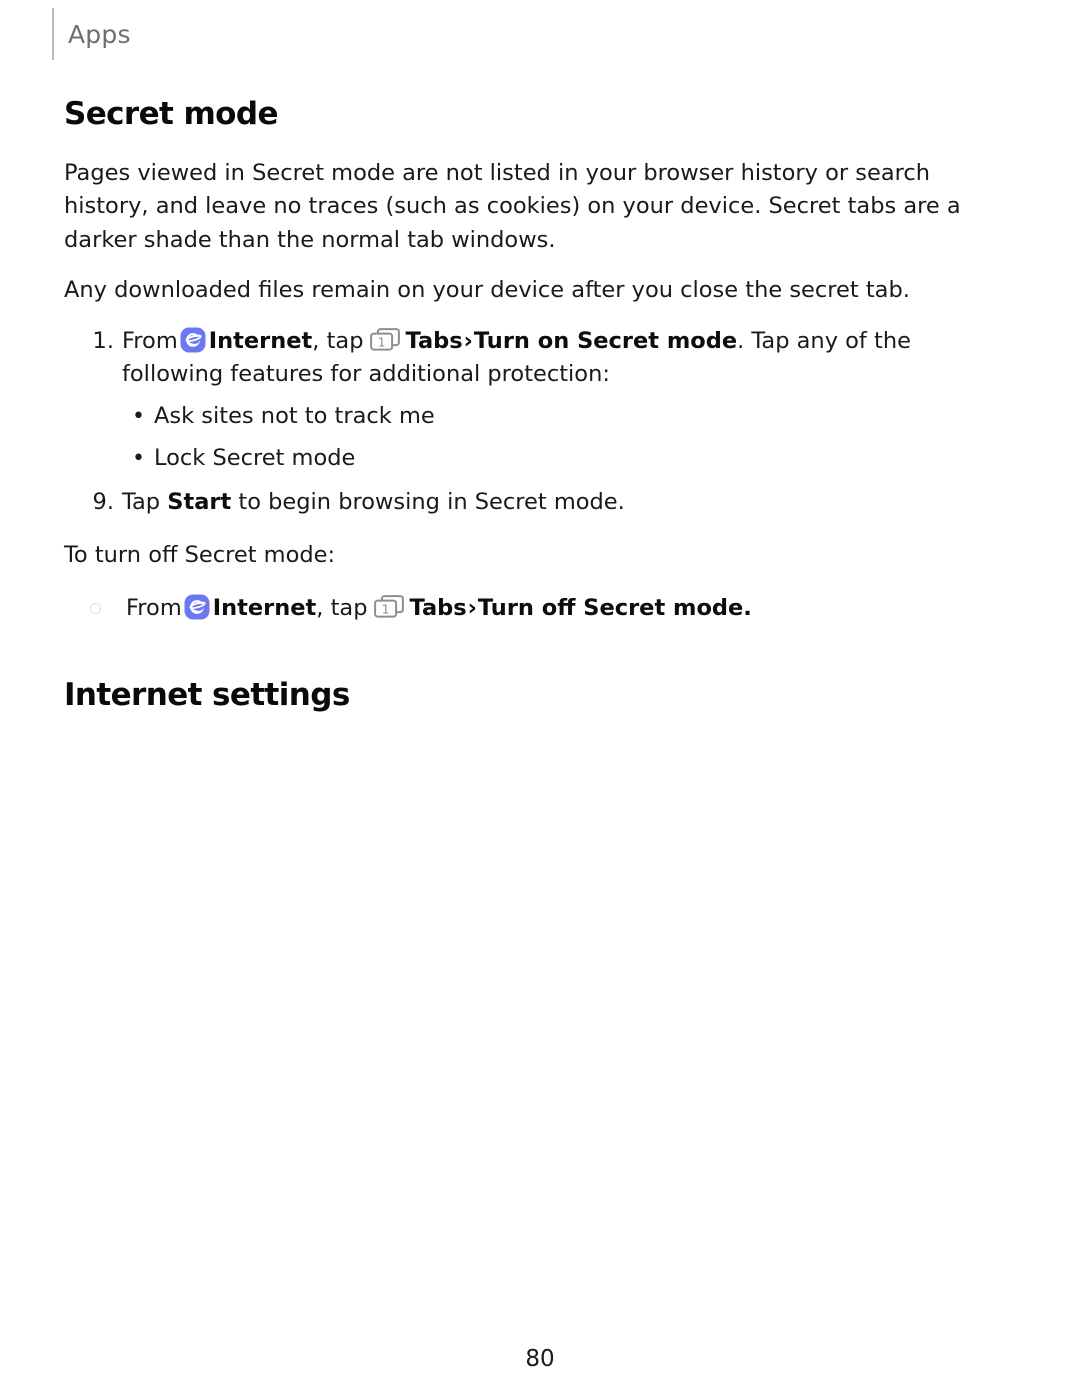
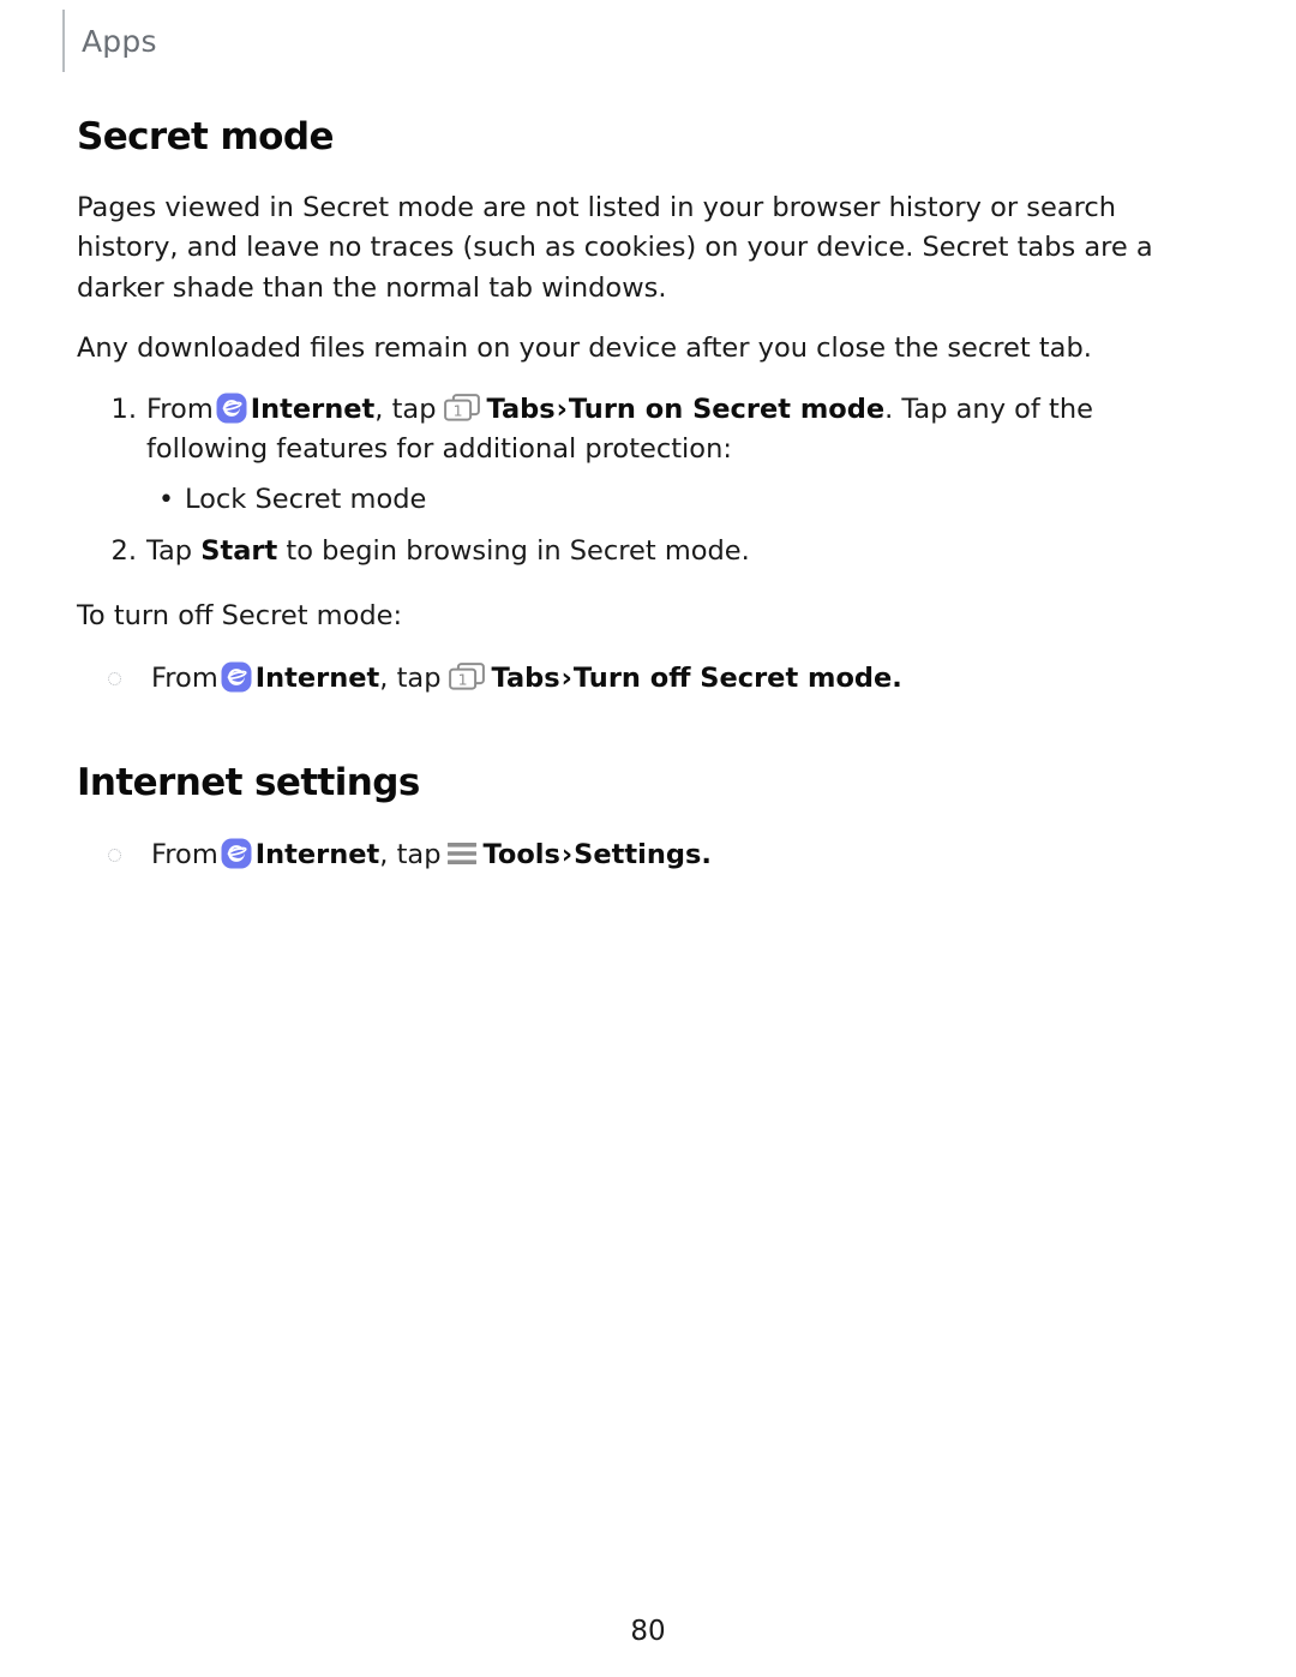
  Apps
  Secret mode
  Pages viewed in Secret mode are not listed in your browser history or search history, and leave no traces (such as cookies) on your device. Secret tabs are a darker shade than the normal tab windows.
  Any downloaded files remain on your device after you close the secret tab.
  1.
  From Internet, tap
  1
  Tabs›Turn on Secret mode. Tap any of the following features for additional protection:
- Ask sites not to track me
  Lock Secret mode
- 9.
+ 2.
  Tap Start to begin browsing in Secret mode.
  To turn off Secret mode:
  From Internet, tap
  1
  Tabs›Turn off Secret mode.
  Internet settings
+ From Internet, tap Tools›Settings.
  80
